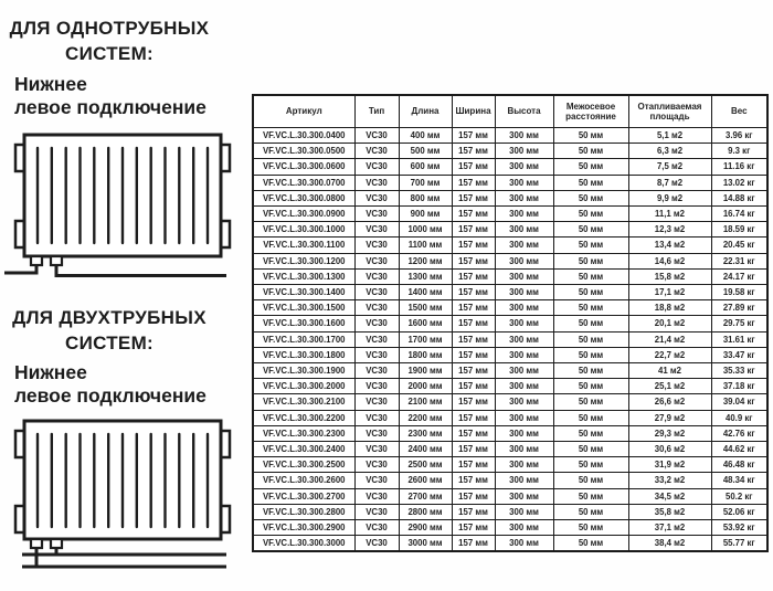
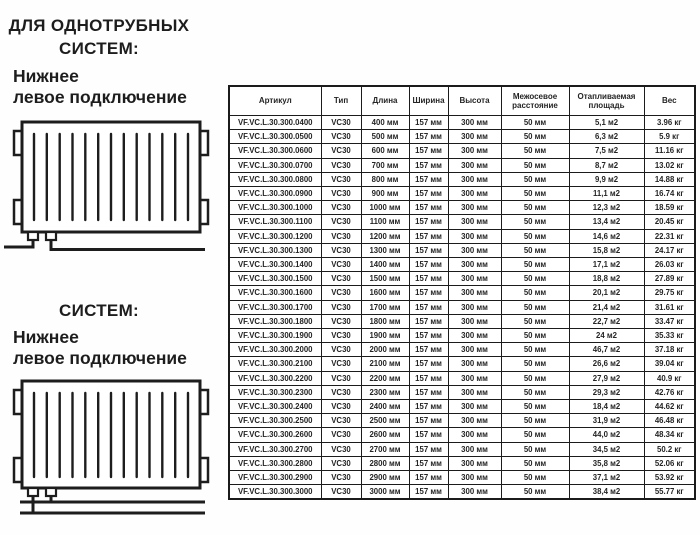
  ДЛЯ ОДНОТРУБНЫХ
  СИСТЕМ:
  Нижнее
  левое подключение
- ДЛЯ ДВУХТРУБНЫХ
  СИСТЕМ:
  Нижнее
  левое подключение
  Артикул	Тип	Длина	Ширина	Высота	Межосевое расстояние	Отапливаемая площадь	Вес
  VF.VC.L.30.300.0400	VC30	400 мм	157 мм	300 мм	50 мм	5,1 м2	3.96 кг
- VF.VC.L.30.300.0500	VC30	500 мм	157 мм	300 мм	50 мм	6,3 м2	9.3 кг
+ VF.VC.L.30.300.0500	VC30	500 мм	157 мм	300 мм	50 мм	6,3 м2	5.9 кг
  VF.VC.L.30.300.0600	VC30	600 мм	157 мм	300 мм	50 мм	7,5 м2	11.16 кг
  VF.VC.L.30.300.0700	VC30	700 мм	157 мм	300 мм	50 мм	8,7 м2	13.02 кг
  VF.VC.L.30.300.0800	VC30	800 мм	157 мм	300 мм	50 мм	9,9 м2	14.88 кг
  VF.VC.L.30.300.0900	VC30	900 мм	157 мм	300 мм	50 мм	11,1 м2	16.74 кг
  VF.VC.L.30.300.1000	VC30	1000 мм	157 мм	300 мм	50 мм	12,3 м2	18.59 кг
  VF.VC.L.30.300.1100	VC30	1100 мм	157 мм	300 мм	50 мм	13,4 м2	20.45 кг
  VF.VC.L.30.300.1200	VC30	1200 мм	157 мм	300 мм	50 мм	14,6 м2	22.31 кг
  VF.VC.L.30.300.1300	VC30	1300 мм	157 мм	300 мм	50 мм	15,8 м2	24.17 кг
- VF.VC.L.30.300.1400	VC30	1400 мм	157 мм	300 мм	50 мм	17,1 м2	19.58 кг
+ VF.VC.L.30.300.1400	VC30	1400 мм	157 мм	300 мм	50 мм	17,1 м2	26.03 кг
  VF.VC.L.30.300.1500	VC30	1500 мм	157 мм	300 мм	50 мм	18,8 м2	27.89 кг
  VF.VC.L.30.300.1600	VC30	1600 мм	157 мм	300 мм	50 мм	20,1 м2	29.75 кг
  VF.VC.L.30.300.1700	VC30	1700 мм	157 мм	300 мм	50 мм	21,4 м2	31.61 кг
  VF.VC.L.30.300.1800	VC30	1800 мм	157 мм	300 мм	50 мм	22,7 м2	33.47 кг
- VF.VC.L.30.300.1900	VC30	1900 мм	157 мм	300 мм	50 мм	41 м2	35.33 кг
+ VF.VC.L.30.300.1900	VC30	1900 мм	157 мм	300 мм	50 мм	24 м2	35.33 кг
- VF.VC.L.30.300.2000	VC30	2000 мм	157 мм	300 мм	50 мм	25,1 м2	37.18 кг
+ VF.VC.L.30.300.2000	VC30	2000 мм	157 мм	300 мм	50 мм	46,7 м2	37.18 кг
  VF.VC.L.30.300.2100	VC30	2100 мм	157 мм	300 мм	50 мм	26,6 м2	39.04 кг
  VF.VC.L.30.300.2200	VC30	2200 мм	157 мм	300 мм	50 мм	27,9 м2	40.9 кг
  VF.VC.L.30.300.2300	VC30	2300 мм	157 мм	300 мм	50 мм	29,3 м2	42.76 кг
- VF.VC.L.30.300.2400	VC30	2400 мм	157 мм	300 мм	50 мм	30,6 м2	44.62 кг
+ VF.VC.L.30.300.2400	VC30	2400 мм	157 мм	300 мм	50 мм	18,4 м2	44.62 кг
  VF.VC.L.30.300.2500	VC30	2500 мм	157 мм	300 мм	50 мм	31,9 м2	46.48 кг
- VF.VC.L.30.300.2600	VC30	2600 мм	157 мм	300 мм	50 мм	33,2 м2	48.34 кг
+ VF.VC.L.30.300.2600	VC30	2600 мм	157 мм	300 мм	50 мм	44,0 м2	48.34 кг
  VF.VC.L.30.300.2700	VC30	2700 мм	157 мм	300 мм	50 мм	34,5 м2	50.2 кг
  VF.VC.L.30.300.2800	VC30	2800 мм	157 мм	300 мм	50 мм	35,8 м2	52.06 кг
  VF.VC.L.30.300.2900	VC30	2900 мм	157 мм	300 мм	50 мм	37,1 м2	53.92 кг
  VF.VC.L.30.300.3000	VC30	3000 мм	157 мм	300 мм	50 мм	38,4 м2	55.77 кг
